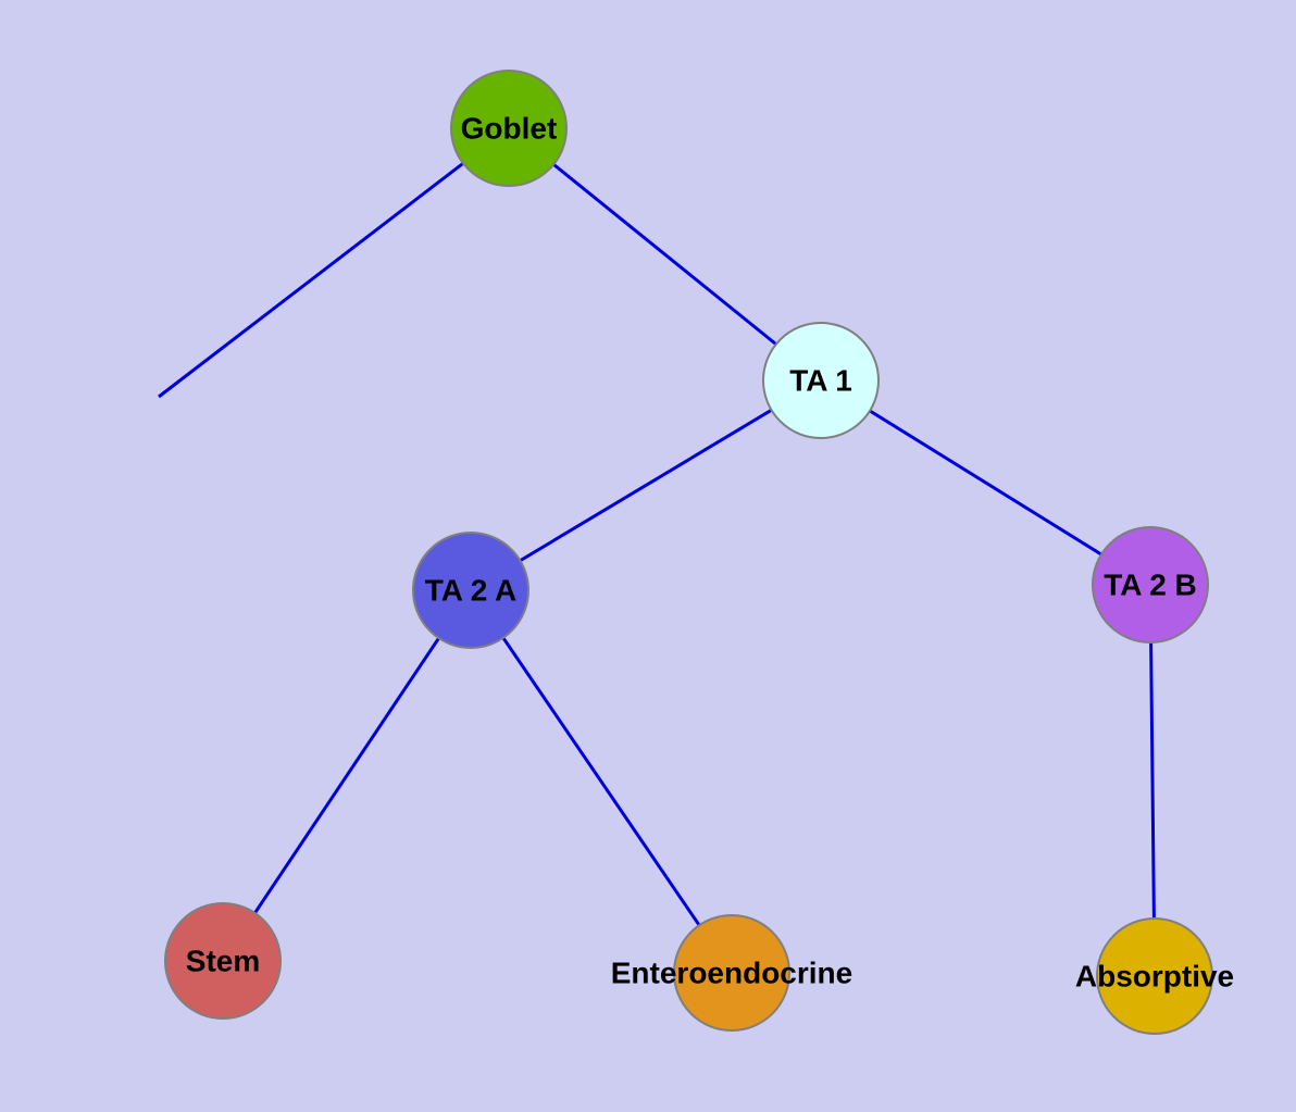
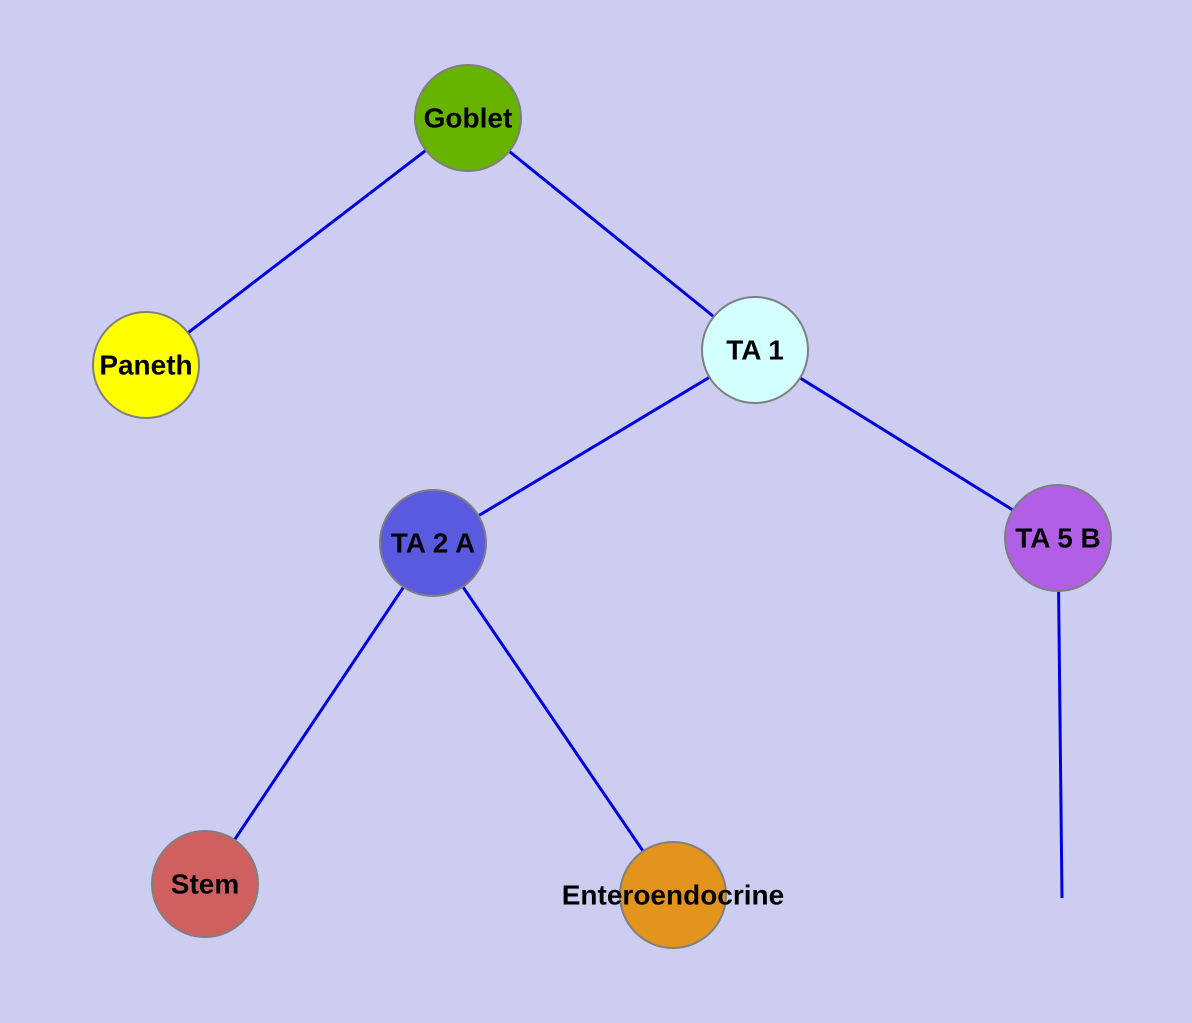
  Goblet
+ Paneth
  TA 1
  TA 2 A
- TA 2 B
+ TA 5 B
  Stem
  Enteroendocrine
- Absorptive
